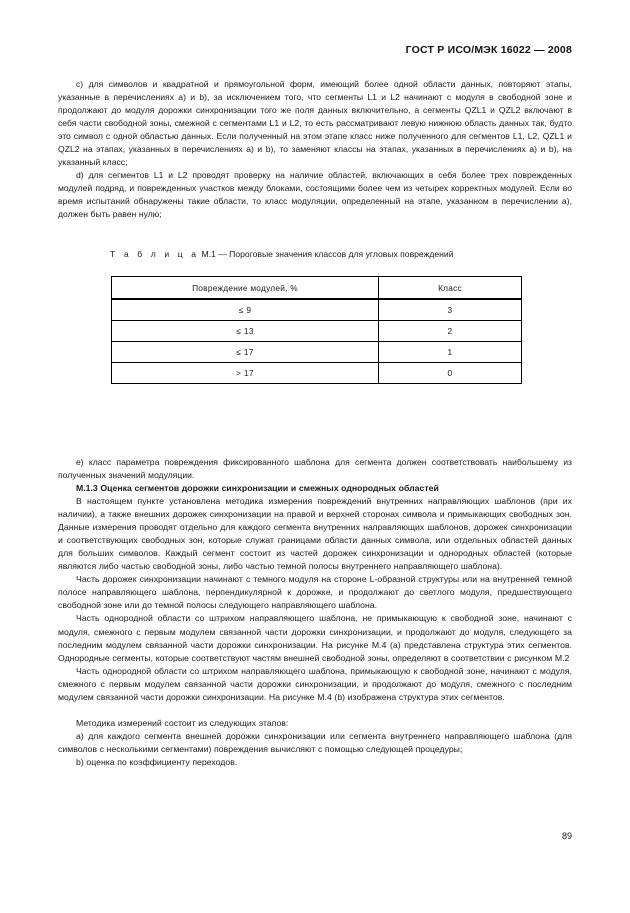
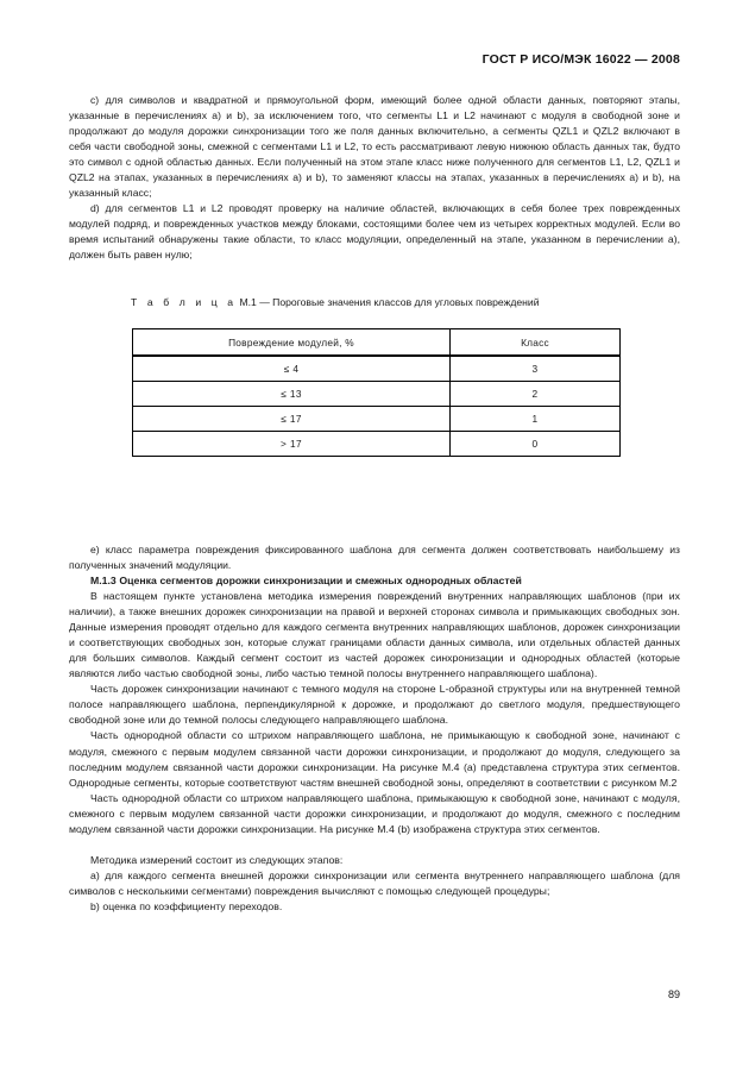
  ГОСТ Р ИСО/МЭК 16022 — 2008
  c) для символов и квадратной и прямоугольной форм, имеющий более одной области данных, повторяют этапы, указанные в перечислениях a) и b), за исключением того, что сегменты L1 и L2 начинают с модуля в свободной зоне и продолжают до модуля дорожки синхронизации того же поля данных включительно, а сегменты QZL1 и QZL2 включают в себя части свободной зоны, смежной с сегментами L1 и L2, то есть рассматривают левую нижнюю область данных так, будто это символ с одной областью данных. Если полученный на этом этапе класс ниже полученного для сегментов L1, L2, QZL1 и QZL2 на этапах, указанных в перечислениях a) и b), то заменяют классы на этапах, указанных в перечислениях a) и b), на указанный класс;
  d) для сегментов L1 и L2 проводят проверку на наличие областей, включающих в себя более трех поврежденных модулей подряд, и поврежденных участков между блоками, состоящими более чем из четырех корректных модулей. Если во время испытаний обнаружены такие области, то класс модуляции, определенный на этапе, указанном в перечислении a), должен быть равен нулю;
  Т а б л и ц а М.1 — Пороговые значения классов для угловых повреждений
  Повреждение модулей, %	Класс
- ≤ 9	3
+ ≤ 4	3
  ≤ 13	2
  ≤ 17	1
  > 17	0
  e) класс параметра повреждения фиксированного шаблона для сегмента должен соответствовать наибольшему из полученных значений модуляции.
  М.1.3 Оценка сегментов дорожки синхронизации и смежных однородных областей
  В настоящем пункте установлена методика измерения повреждений внутренних направляющих шаблонов (при их наличии), а также внешних дорожек синхронизации на правой и верхней сторонах символа и примыкающих свободных зон. Данные измерения проводят отдельно для каждого сегмента внутренних направляющих шаблонов, дорожек синхронизации и соответствующих свободных зон, которые служат границами области данных символа, или отдельных областей данных для больших символов. Каждый сегмент состоит из частей дорожек синхронизации и однородных областей (которые являются либо частью свободной зоны, либо частью темной полосы внутреннего направляющего шаблона).
  Часть дорожек синхронизации начинают с темного модуля на стороне L-образной структуры или на внутренней темной полосе направляющего шаблона, перпендикулярной к дорожке, и продолжают до светлого модуля, предшествующего свободной зоне или до темной полосы следующего направляющего шаблона.
  Часть однородной области со штрихом направляющего шаблона, не примыкающую к свободной зоне, начинают с модуля, смежного с первым модулем связанной части дорожки синхронизации, и продолжают до модуля, следующего за последним модулем связанной части дорожки синхронизации. На рисунке М.4 (a) представлена структура этих сегментов. Однородные сегменты, которые соответствуют частям внешней свободной зоны, определяют в соответствии с рисунком М.2
  Часть однородной области со штрихом направляющего шаблона, примыкающую к свободной зоне, начинают с модуля, смежного с первым модулем связанной части дорожки синхронизации, и продолжают до модуля, смежного с последним модулем связанной части дорожки синхронизации. На рисунке М.4 (b) изображена структура этих сегментов.
  Методика измерений состоит из следующих этапов:
  a) для каждого сегмента внешней дорожки синхронизации или сегмента внутреннего направляющего шаблона (для символов с несколькими сегментами) повреждения вычисляют с помощью следующей процедуры;
  b) оценка по коэффициенту переходов.
  89
